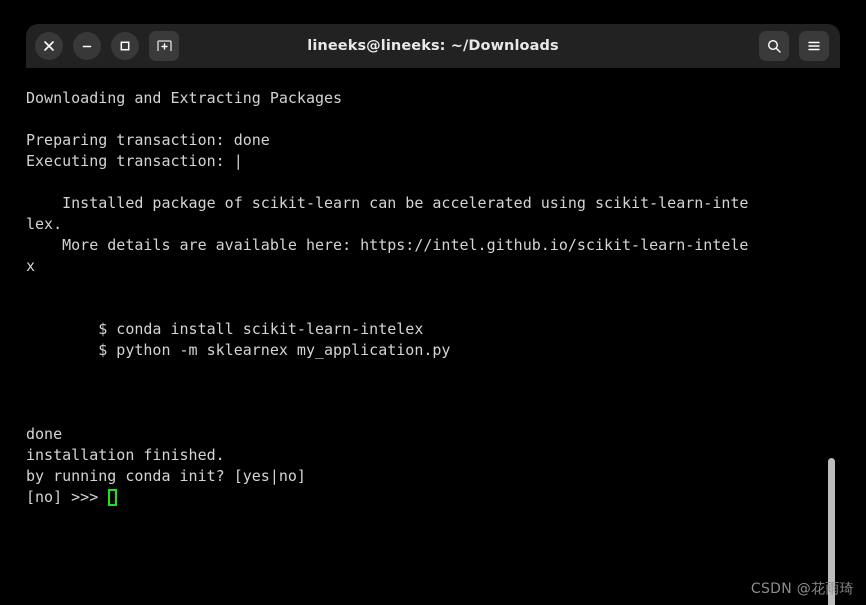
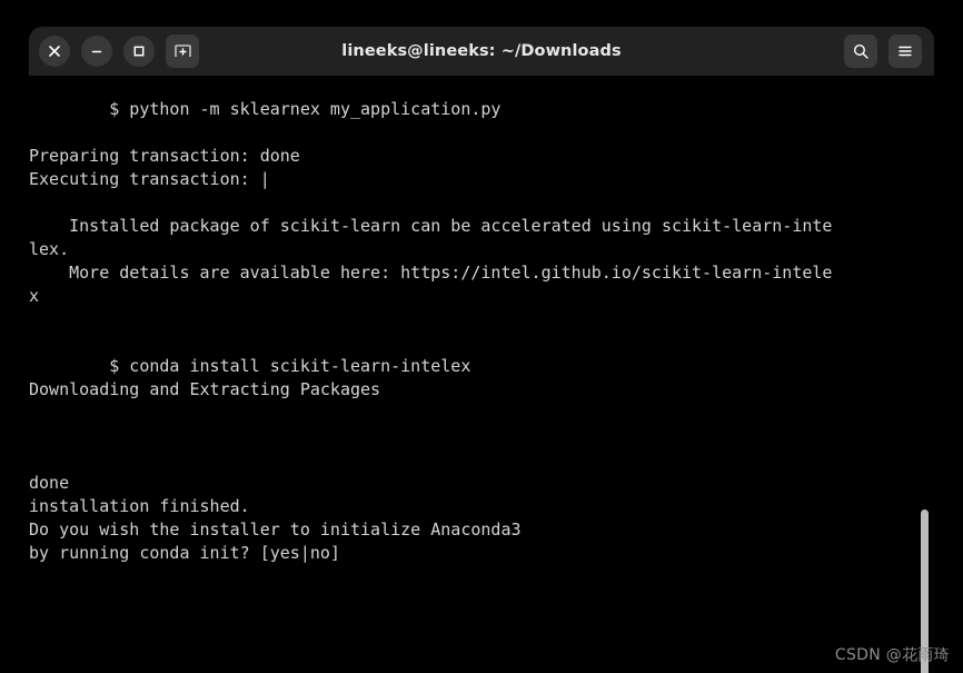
  lineeks@lineeks: ~/Downloads
- Downloading and Extracting Packages
+ $ python -m sklearnex my_application.py
  Preparing transaction: done
  Executing transaction: |
  Installed package of scikit-learn can be accelerated using scikit-learn-inte
  lex.
  More details are available here: https://intel.github.io/scikit-learn-intele
  x
  $ conda install scikit-learn-intelex
- $ python -m sklearnex my_application.py
+ Downloading and Extracting Packages
  done
  installation finished.
+ Do you wish the installer to initialize Anaconda3
  by running conda init? [yes|no]
- [no] >>>
  CSDN @花雨琦
